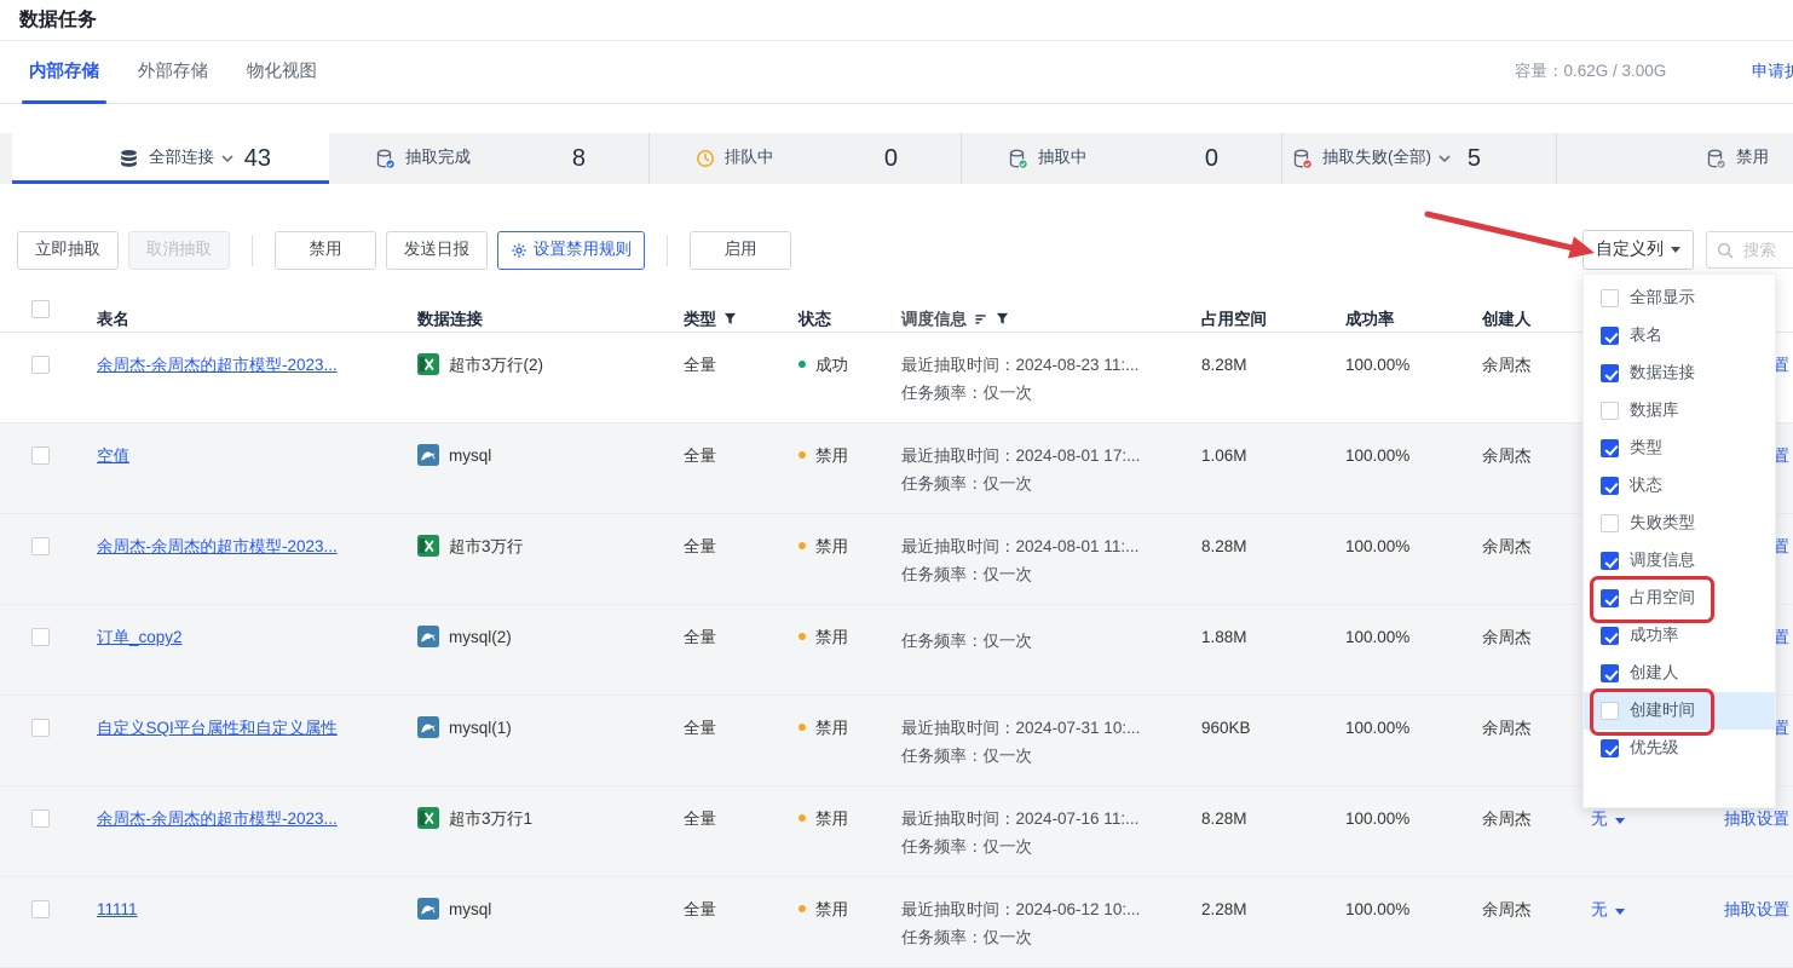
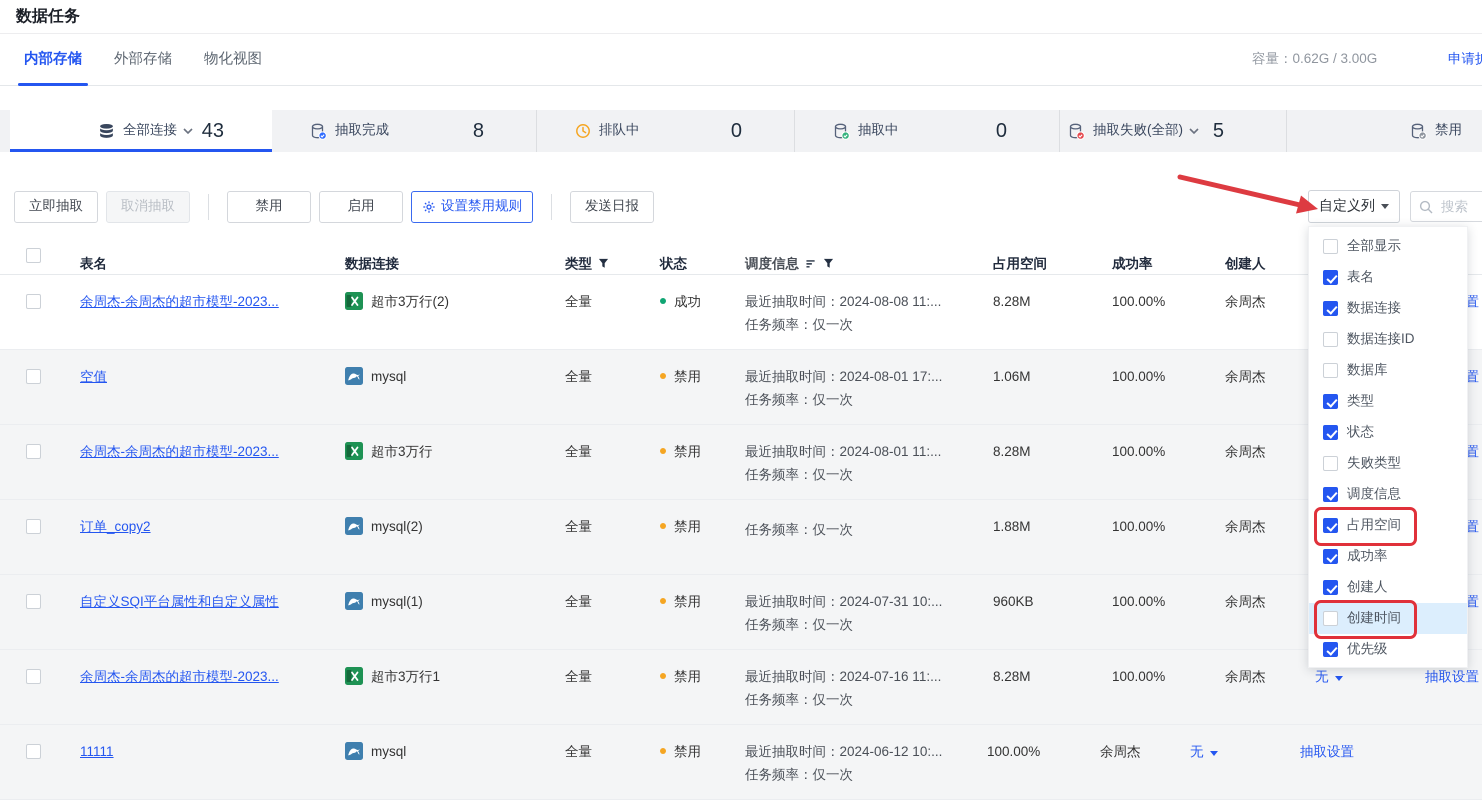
  数据任务
  内部存储
  外部存储
  物化视图
  容量：0.62G / 3.00G
  全部连接
  43
  抽取完成
  8
  排队中
  0
  抽取中
  0
  抽取失败(全部)
  5
  禁用
  立即抽取
  取消抽取
  禁用
- 发送日报
+ 启用
  设置禁用规则
- 启用
+ 发送日报
  自定义列
  搜索
  表名
  数据连接
  类型
  状态
  调度信息
  占用空间
  成功率
  创建人
  余周杰-余周杰的超市模型-2023...
  超市3万行(2)
  全量
  成功
- 最近抽取时间：2024-08-23 11:...
+ 最近抽取时间：2024-08-08 11:...
  任务频率：仅一次
  8.28M
  100.00%
  余周杰
  空值
  mysql
  全量
  禁用
  最近抽取时间：2024-08-01 17:...
  任务频率：仅一次
  1.06M
  100.00%
  余周杰
  余周杰-余周杰的超市模型-2023...
  超市3万行
  全量
  禁用
  最近抽取时间：2024-08-01 11:...
  任务频率：仅一次
  8.28M
  100.00%
  余周杰
  订单_copy2
  mysql(2)
  全量
  禁用
  任务频率：仅一次
  1.88M
  100.00%
  余周杰
  自定义SQI平台属性和自定义属性
  mysql(1)
  全量
  禁用
  最近抽取时间：2024-07-31 10:...
  任务频率：仅一次
  960KB
  100.00%
  余周杰
  余周杰-余周杰的超市模型-2023...
  超市3万行1
  全量
  禁用
  最近抽取时间：2024-07-16 11:...
  任务频率：仅一次
  8.28M
  100.00%
  余周杰
  无
  抽取设置
  11111
  mysql
  全量
  禁用
  最近抽取时间：2024-06-12 10:...
  任务频率：仅一次
- 2.28M
  100.00%
  余周杰
  无
  抽取设置
  全部显示
  表名
  数据连接
+ 数据连接ID
  数据库
  类型
  状态
  失败类型
  调度信息
  占用空间
  成功率
  创建人
  创建时间
  优先级
